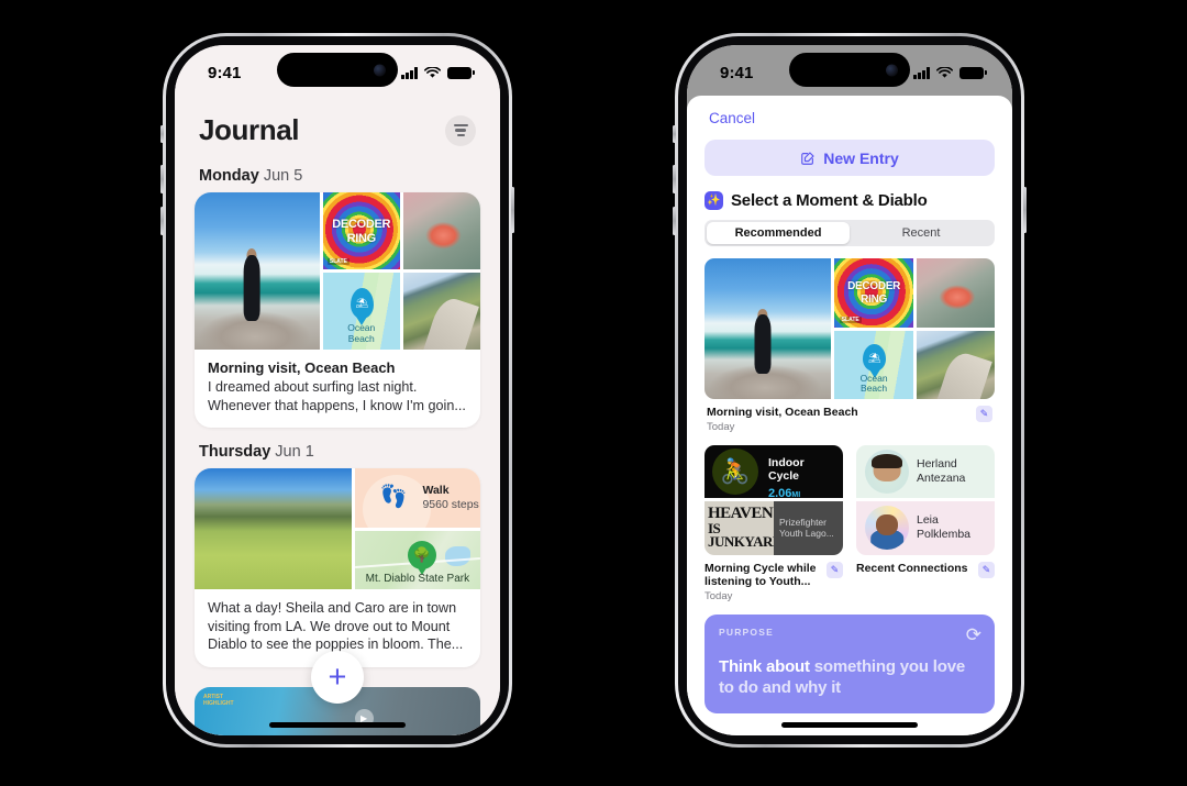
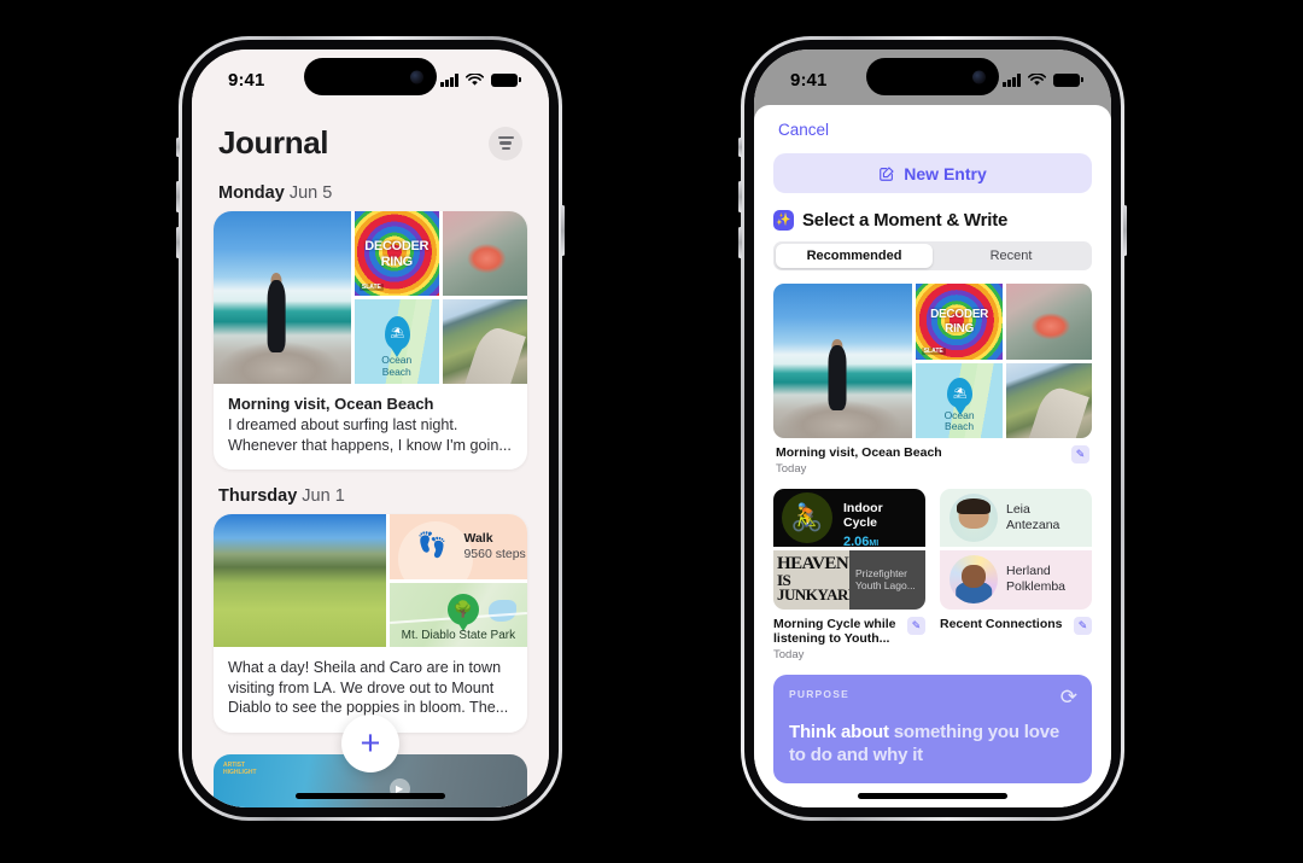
  9:41
  Journal
  Monday Jun 5
  DECODER
  RING
  ⛱
  Ocean
  Beach
  Morning visit, Ocean Beach
  I dreamed about surfing last night. Whenever that happens, I know I'm goin...
  Thursday Jun 1
  👣
  Walk
  9560 steps
  🌳
  Mt. Diablo State Park
  What a day! Sheila and Caro are in town visiting from LA. We drove out to Mount Diablo to see the poppies in bloom. The...
  ▶
  +
  9:41
  Cancel
  New Entry
  ✨
- Select a Moment & Diablo
+ Select a Moment & Write
  Recommended
  Recent
  DECODER
  RING
  ⛱
  Ocean
  Beach
  Morning visit, Ocean Beach
  Today
  ✎
  🚴
  Indoor
  Cycle
  HEAVEN
  IS
  JUNKYAR
  Prizefighter
  Youth Lago...
  Morning Cycle while listening to Youth...
  Today
  ✎
- Herland
+ Leia
  Antezana
- Leia
+ Herland
  Polklemba
  Recent Connections
  ✎
  PURPOSE
  ⟳
  Think about something you love to do and why it
